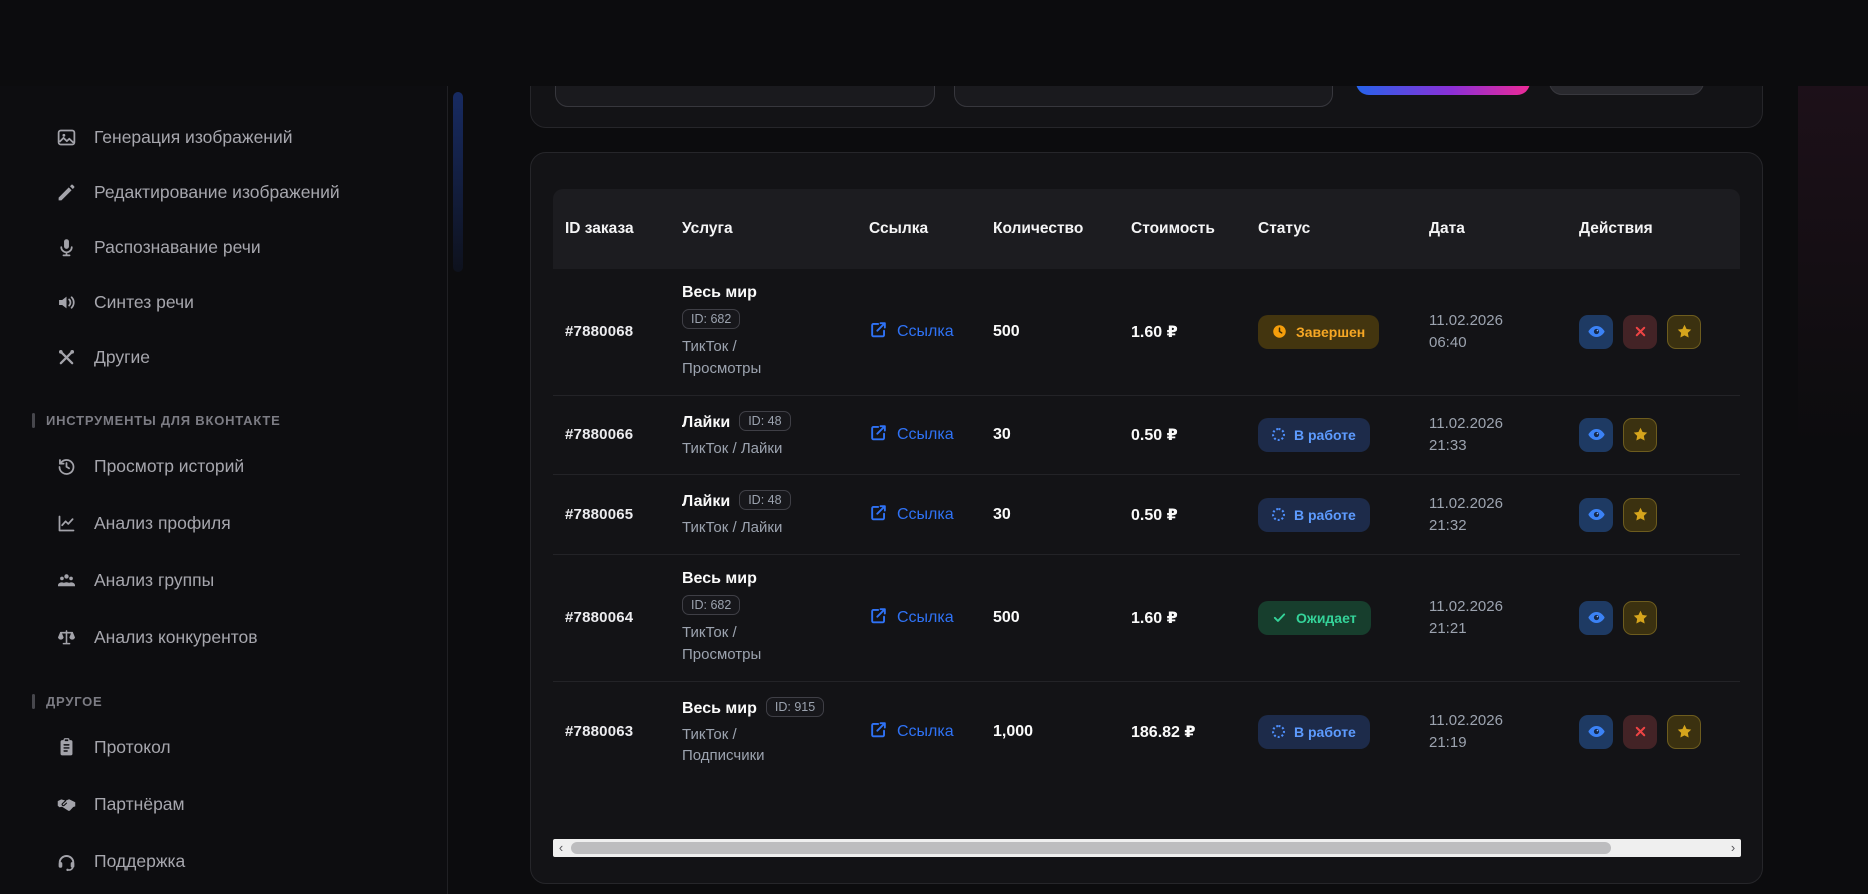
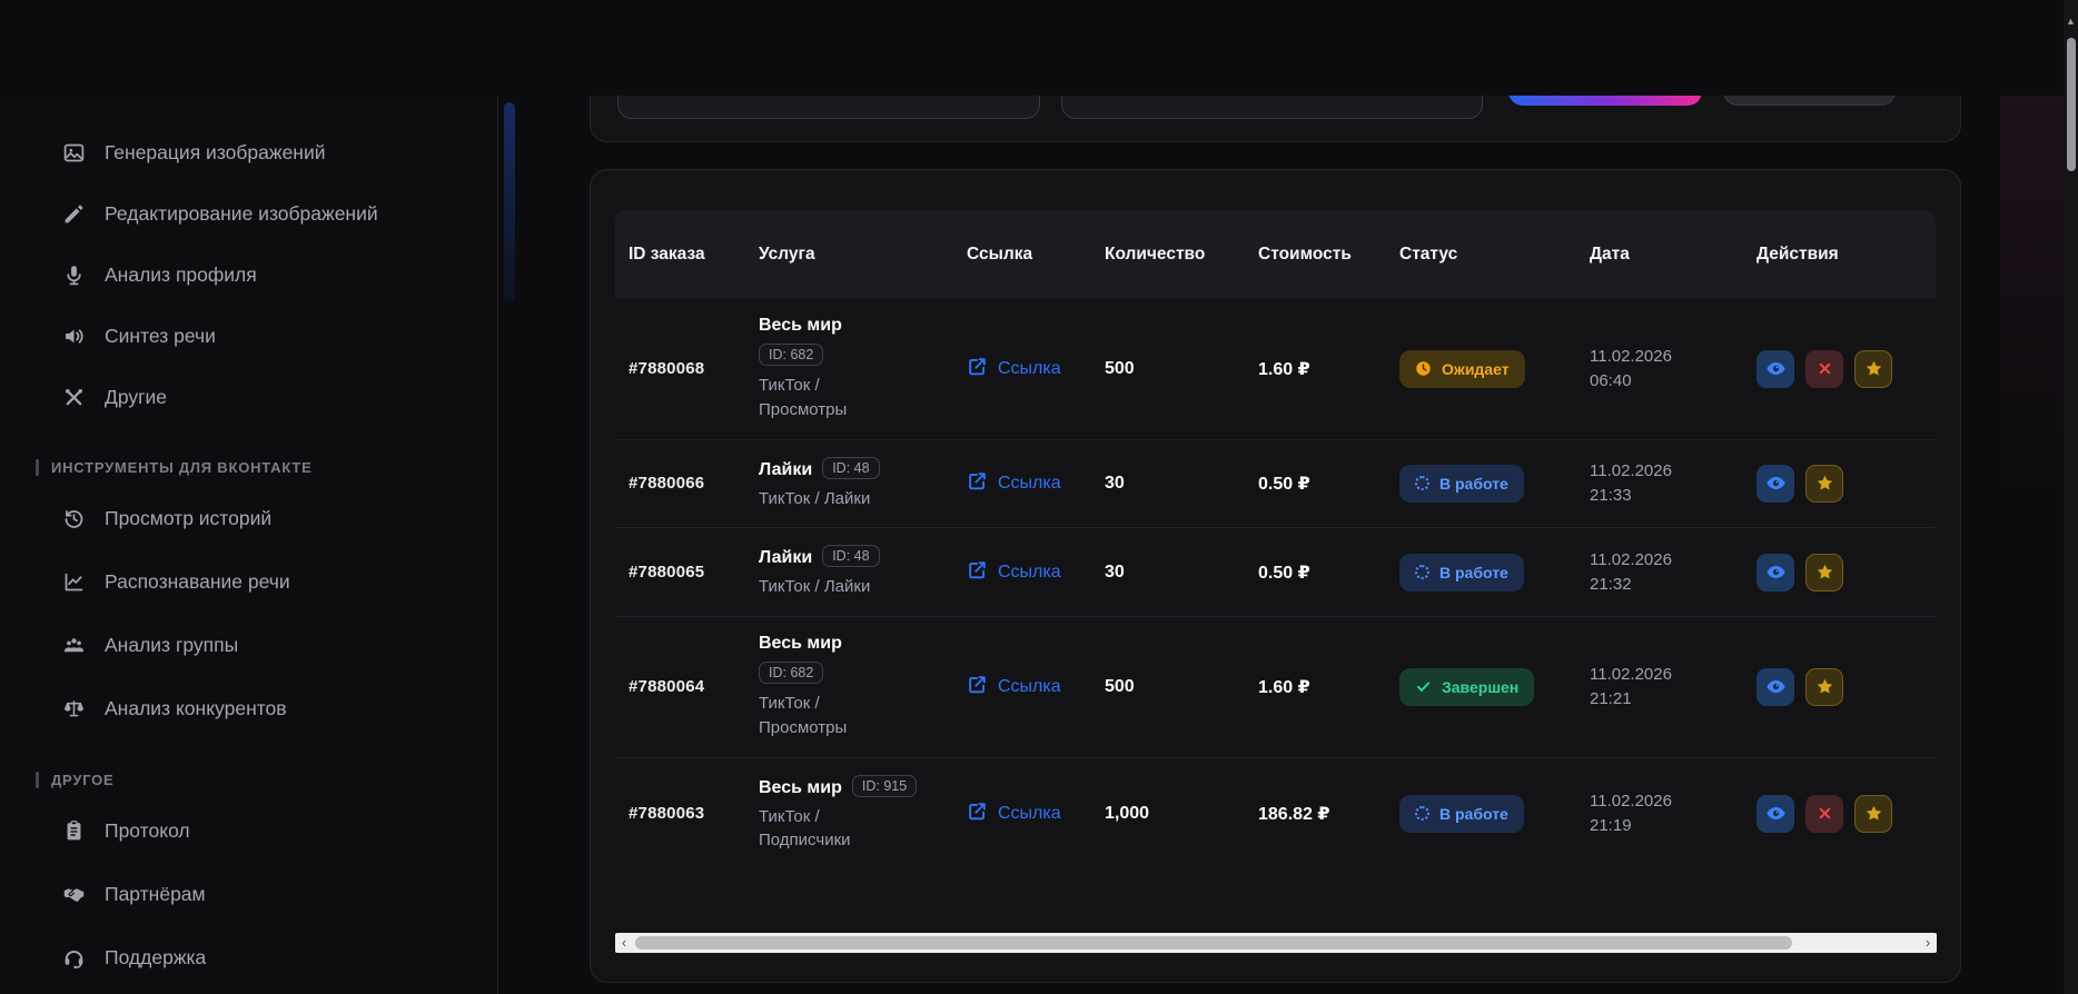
  Генерация изображений
  Редактирование изображений
- Распознавание речи
+ Анализ профиля
  Синтез речи
  Другие
  ИНСТРУМЕНТЫ ДЛЯ ВКОНТАКТЕ
  Просмотр историй
- Анализ профиля
+ Распознавание речи
  Анализ группы
  Анализ конкурентов
  ДРУГОЕ
  Протокол
  Партнёрам
  Поддержка
  ID заказа
  Услуга
  Ссылка
  Количество
  Стоимость
  Статус
  Дата
  Действия
  #7880068
  Весь мир
  ID: 682
  ТикТок / Просмотры
  Ссылка
  500
  1.60 ₽
- Завершен
+ Ожидает
  11.02.2026
  06:40
  #7880066
  Лайки ID: 48
  ТикТок / Лайки
  Ссылка
  30
  0.50 ₽
  В работе
  11.02.2026
  21:33
  #7880065
  Лайки ID: 48
  ТикТок / Лайки
  Ссылка
  30
  0.50 ₽
  В работе
  11.02.2026
  21:32
  #7880064
  Весь мир
  ID: 682
  ТикТок / Просмотры
  Ссылка
  500
  1.60 ₽
- Ожидает
+ Завершен
  11.02.2026
  21:21
  #7880063
  Весь мир ID: 915
  ТикТок / Подписчики
  Ссылка
  1,000
  186.82 ₽
  В работе
  11.02.2026
  21:19
  ‹
  ›
+ ▲
